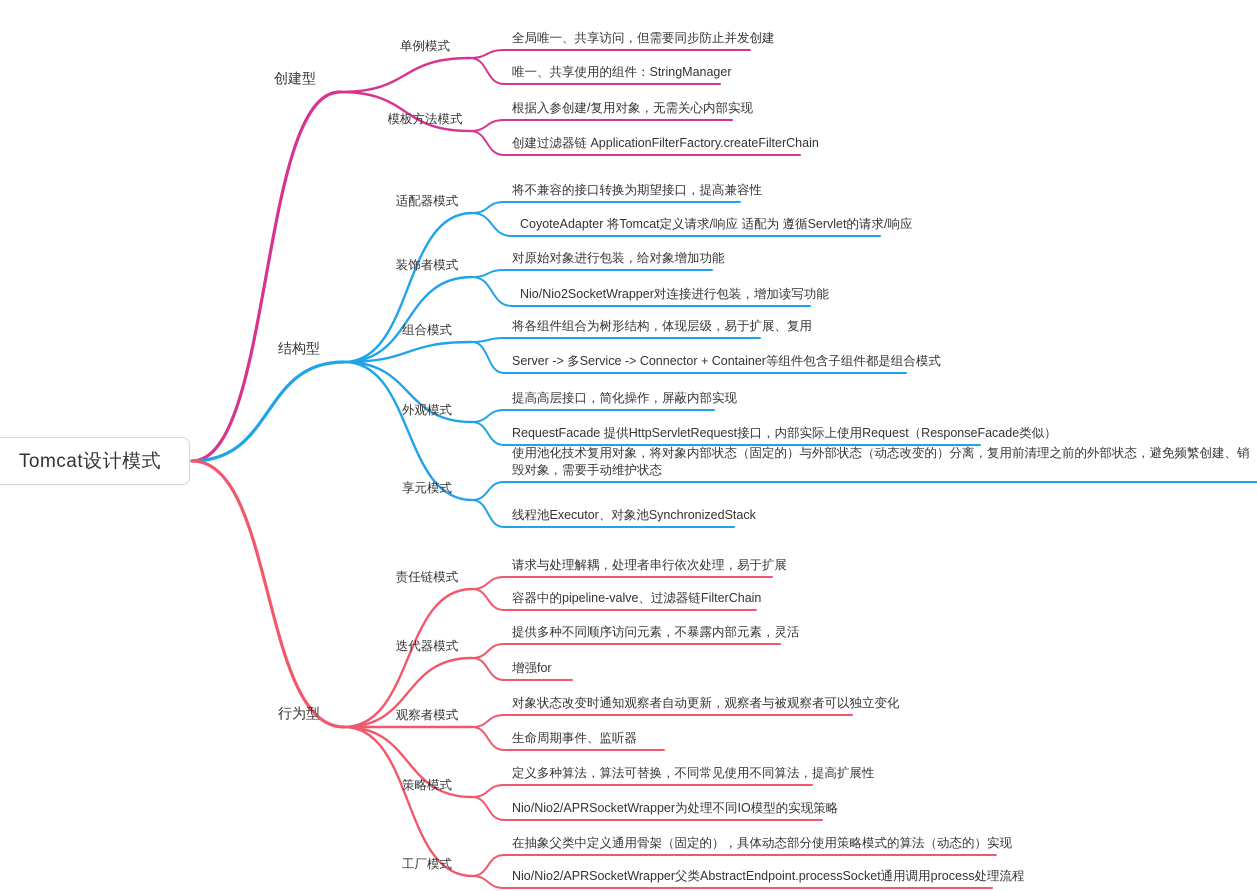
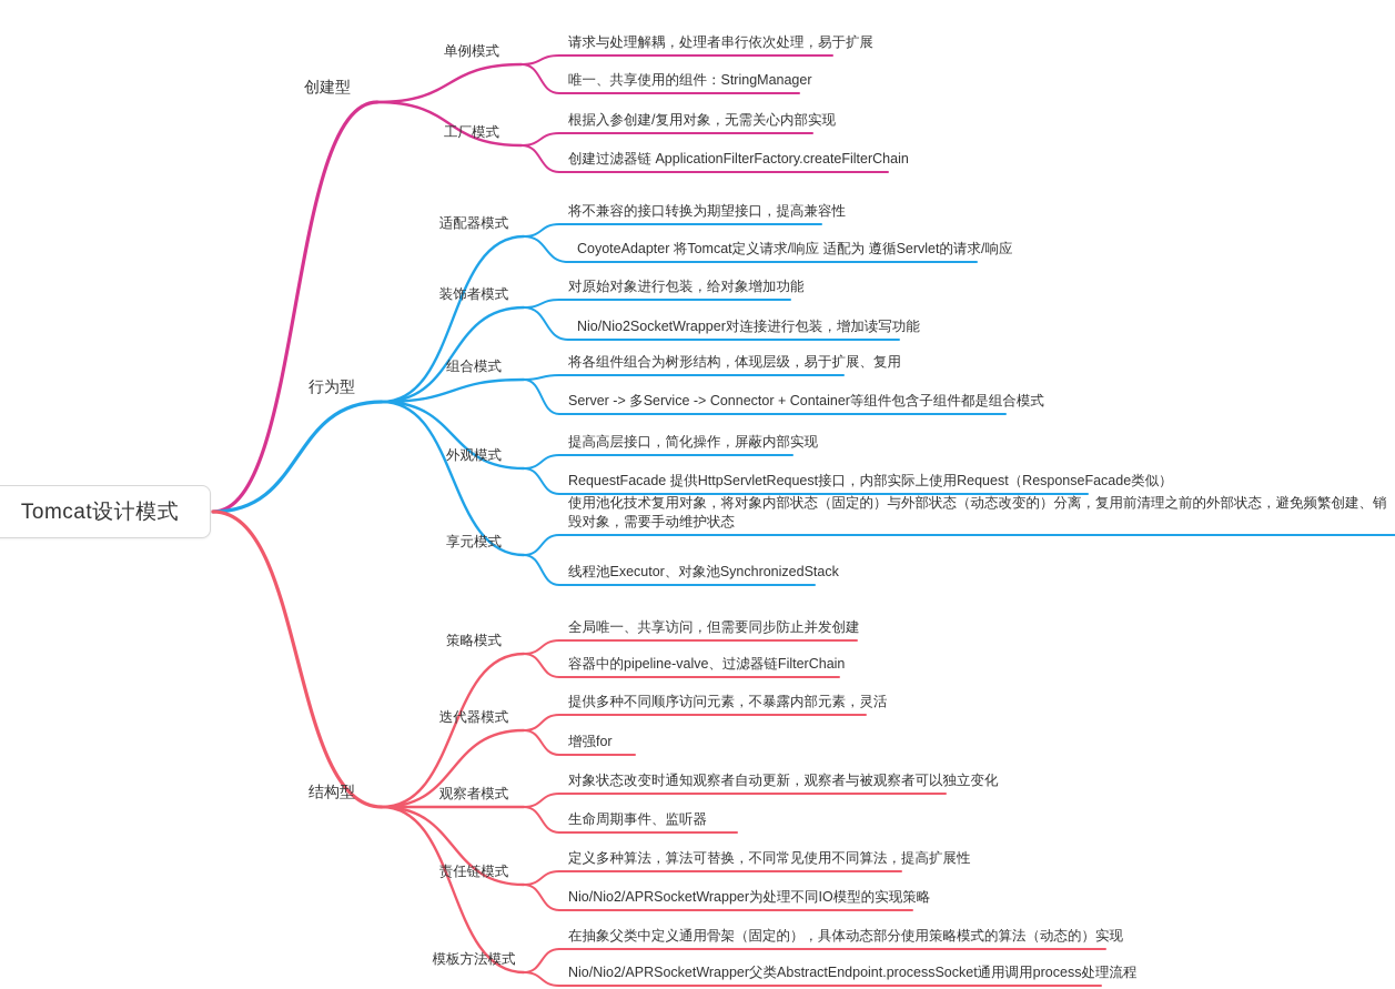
  Tomcat设计模式
  创建型
  单例模式
- 全局唯一、共享访问，但需要同步防止并发创建
+ 请求与处理解耦，处理者串行依次处理，易于扩展
  唯一、共享使用的组件：StringManager
- 模板方法模式
+ 工厂模式
  根据入参创建/复用对象，无需关心内部实现
  创建过滤器链 ApplicationFilterFactory.createFilterChain
- 结构型
+ 行为型
  适配器模式
  将不兼容的接口转换为期望接口，提高兼容性
  CoyoteAdapter 将Tomcat定义请求/响应 适配为 遵循Servlet的请求/响应
  装饰者模式
  对原始对象进行包装，给对象增加功能
  Nio/Nio2SocketWrapper对连接进行包装，增加读写功能
  组合模式
  将各组件组合为树形结构，体现层级，易于扩展、复用
  Server -> 多Service -> Connector + Container等组件包含子组件都是组合模式
  外观模式
  提高高层接口，简化操作，屏蔽内部实现
  RequestFacade 提供HttpServletRequest接口，内部实际上使用Request（ResponseFacade类似）
  享元模式
  使用池化技术复用对象，将对象内部状态（固定的）与外部状态（动态改变的）分离，复用前清理之前的外部状态，避免频繁创建、销毁对象，需要手动维护状态
  线程池Executor、对象池SynchronizedStack
- 行为型
+ 结构型
- 责任链模式
+ 策略模式
- 请求与处理解耦，处理者串行依次处理，易于扩展
+ 全局唯一、共享访问，但需要同步防止并发创建
  容器中的pipeline-valve、过滤器链FilterChain
  迭代器模式
  提供多种不同顺序访问元素，不暴露内部元素，灵活
  增强for
  观察者模式
  对象状态改变时通知观察者自动更新，观察者与被观察者可以独立变化
  生命周期事件、监听器
- 策略模式
+ 责任链模式
  定义多种算法，算法可替换，不同常见使用不同算法，提高扩展性
  Nio/Nio2/APRSocketWrapper为处理不同IO模型的实现策略
- 工厂模式
+ 模板方法模式
  在抽象父类中定义通用骨架（固定的），具体动态部分使用策略模式的算法（动态的）实现
  Nio/Nio2/APRSocketWrapper父类AbstractEndpoint.processSocket通用调用process处理流程
